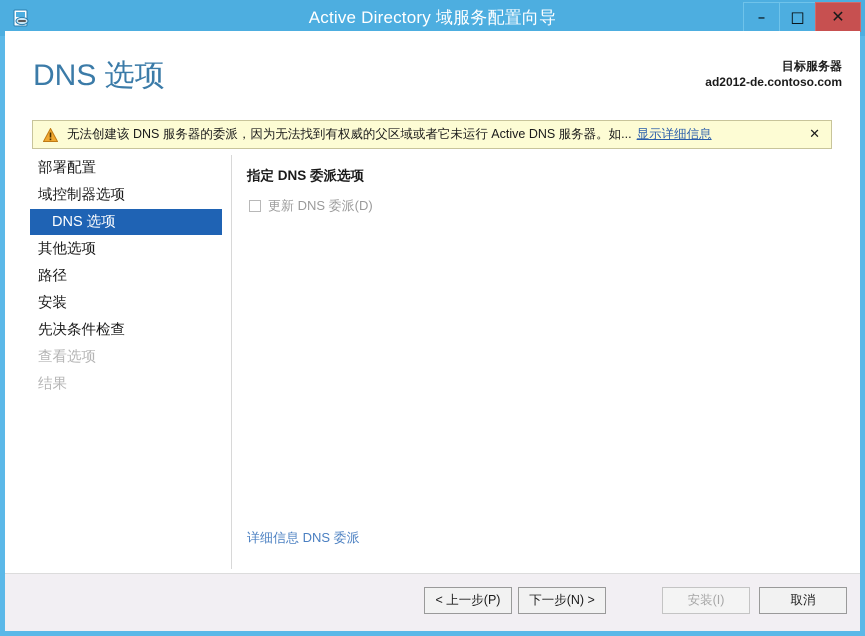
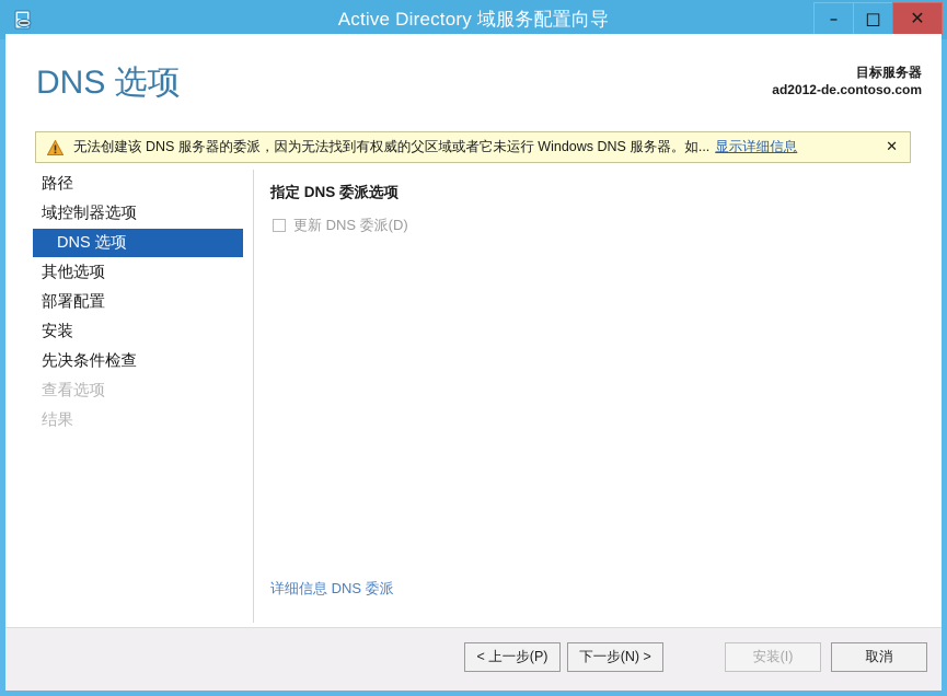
  Active Directory 域服务配置向导
  –
  □
  ✕
  DNS 选项
  目标服务器
  ad2012-de.contoso.com
- 无法创建该 DNS 服务器的委派，因为无法找到有权威的父区域或者它未运行 Active DNS 服务器。如...
+ 无法创建该 DNS 服务器的委派，因为无法找到有权威的父区域或者它未运行 Windows DNS 服务器。如...
  显示详细信息
  ✕
- 部署配置
+ 路径
  域控制器选项
  DNS 选项
  其他选项
- 路径
+ 部署配置
  安装
  先决条件检查
  查看选项
  结果
  指定 DNS 委派选项
  更新 DNS 委派(D)
  详细信息 DNS 委派
  < 上一步(P)
  下一步(N) >
  安装(I)
  取消
